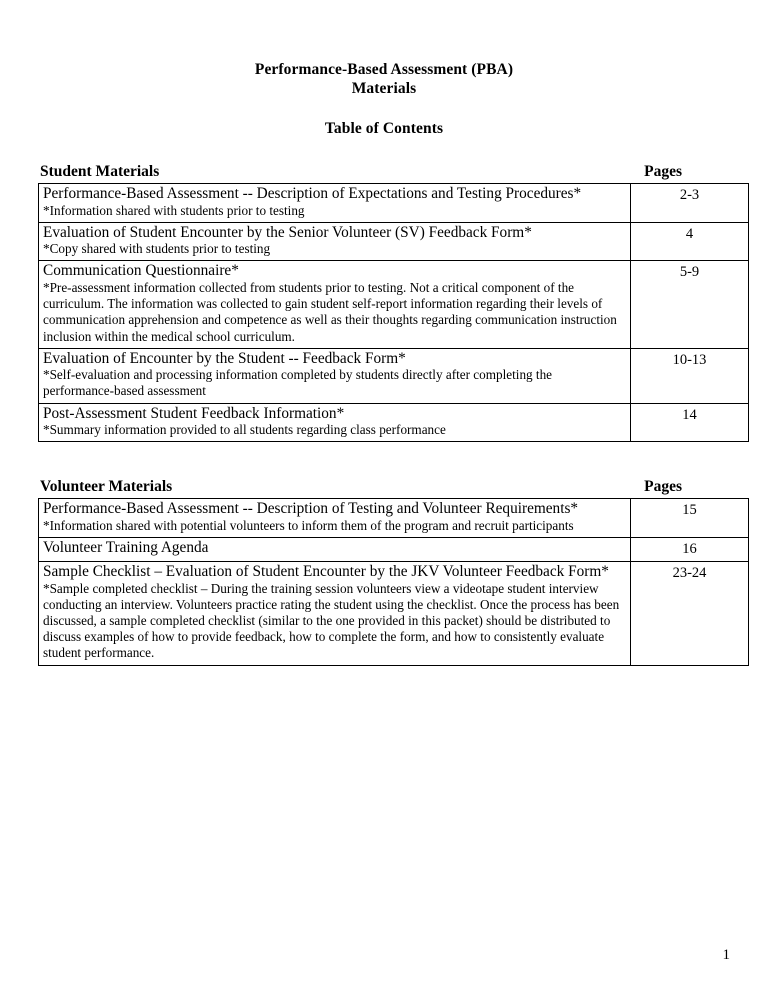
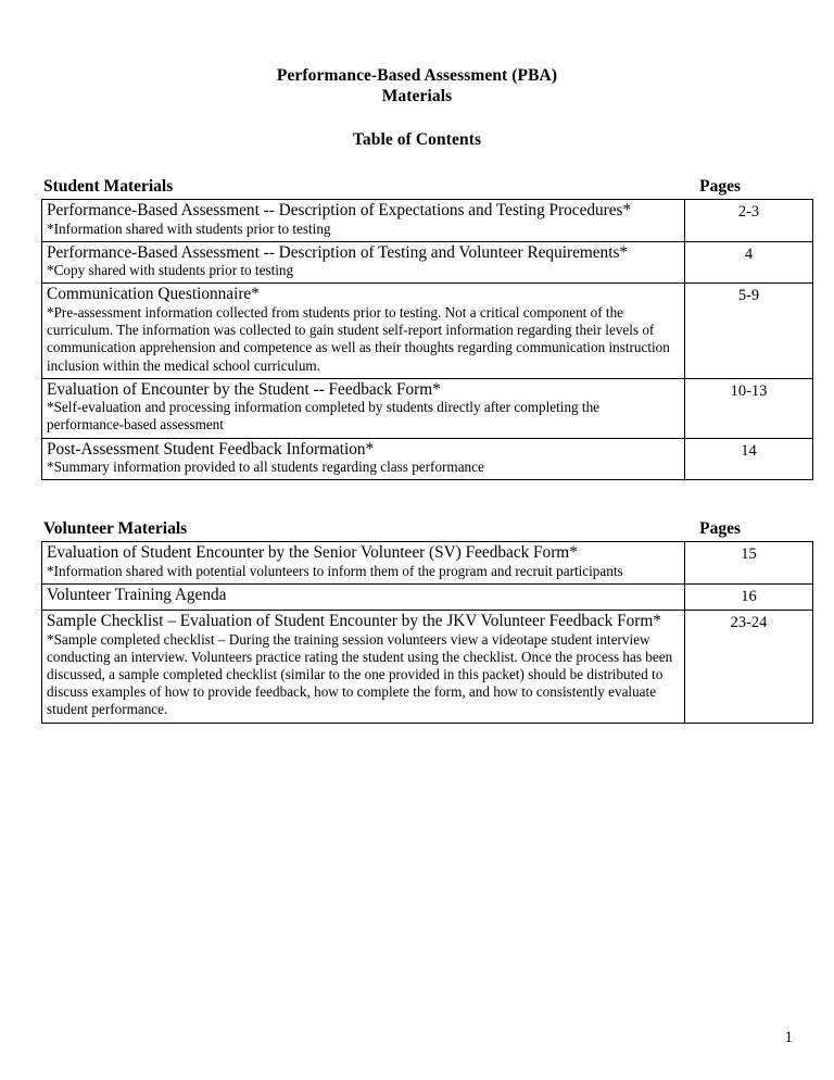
  Performance-Based Assessment (PBA)
  Materials
  Table of Contents
  Student Materials
  Pages
  Performance-Based Assessment -- Description of Expectations and Testing Procedures**Information shared with students prior to testing	2-3
- Evaluation of Student Encounter by the Senior Volunteer (SV) Feedback Form**Copy shared with students prior to testing	4
+ Performance-Based Assessment -- Description of Testing and Volunteer Requirements**Copy shared with students prior to testing	4
  Communication Questionnaire**Pre-assessment information collected from students prior to testing. Not a critical component of the curriculum. The information was collected to gain student self-report information regarding their levels of communication apprehension and competence as well as their thoughts regarding communication instruction inclusion within the medical school curriculum.	5-9
  Evaluation of Encounter by the Student -- Feedback Form**Self-evaluation and processing information completed by students directly after completing the performance-based assessment	10-13
  Post-Assessment Student Feedback Information**Summary information provided to all students regarding class performance	14
  Volunteer Materials
  Pages
- Performance-Based Assessment -- Description of Testing and Volunteer Requirements**Information shared with potential volunteers to inform them of the program and recruit participants	15
+ Evaluation of Student Encounter by the Senior Volunteer (SV) Feedback Form**Information shared with potential volunteers to inform them of the program and recruit participants	15
  Volunteer Training Agenda	16
  Sample Checklist – Evaluation of Student Encounter by the JKV Volunteer Feedback Form**Sample completed checklist – During the training session volunteers view a videotape student interview conducting an interview. Volunteers practice rating the student using the checklist. Once the process has been discussed, a sample completed checklist (similar to the one provided in this packet) should be distributed to discuss examples of how to provide feedback, how to complete the form, and how to consistently evaluate student performance.	23-24
  1
